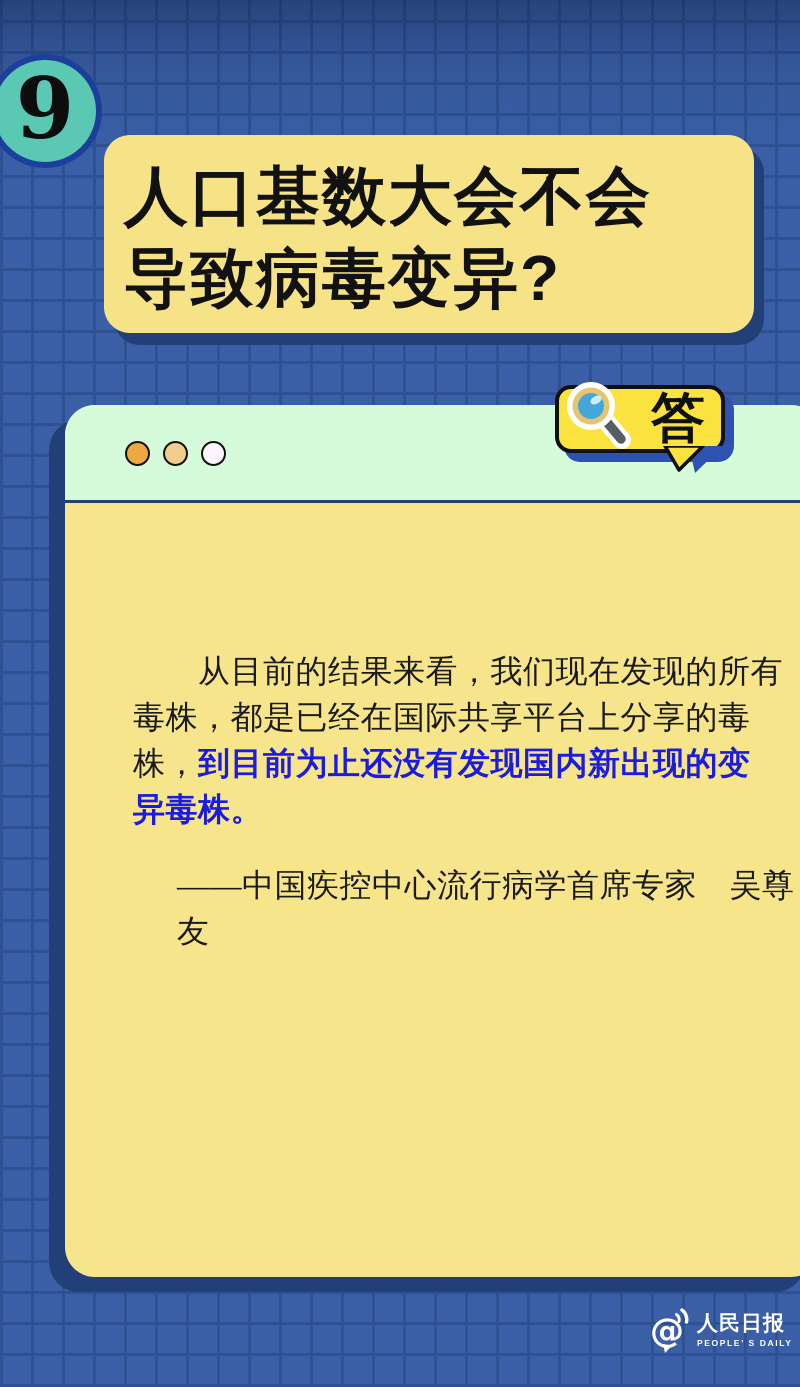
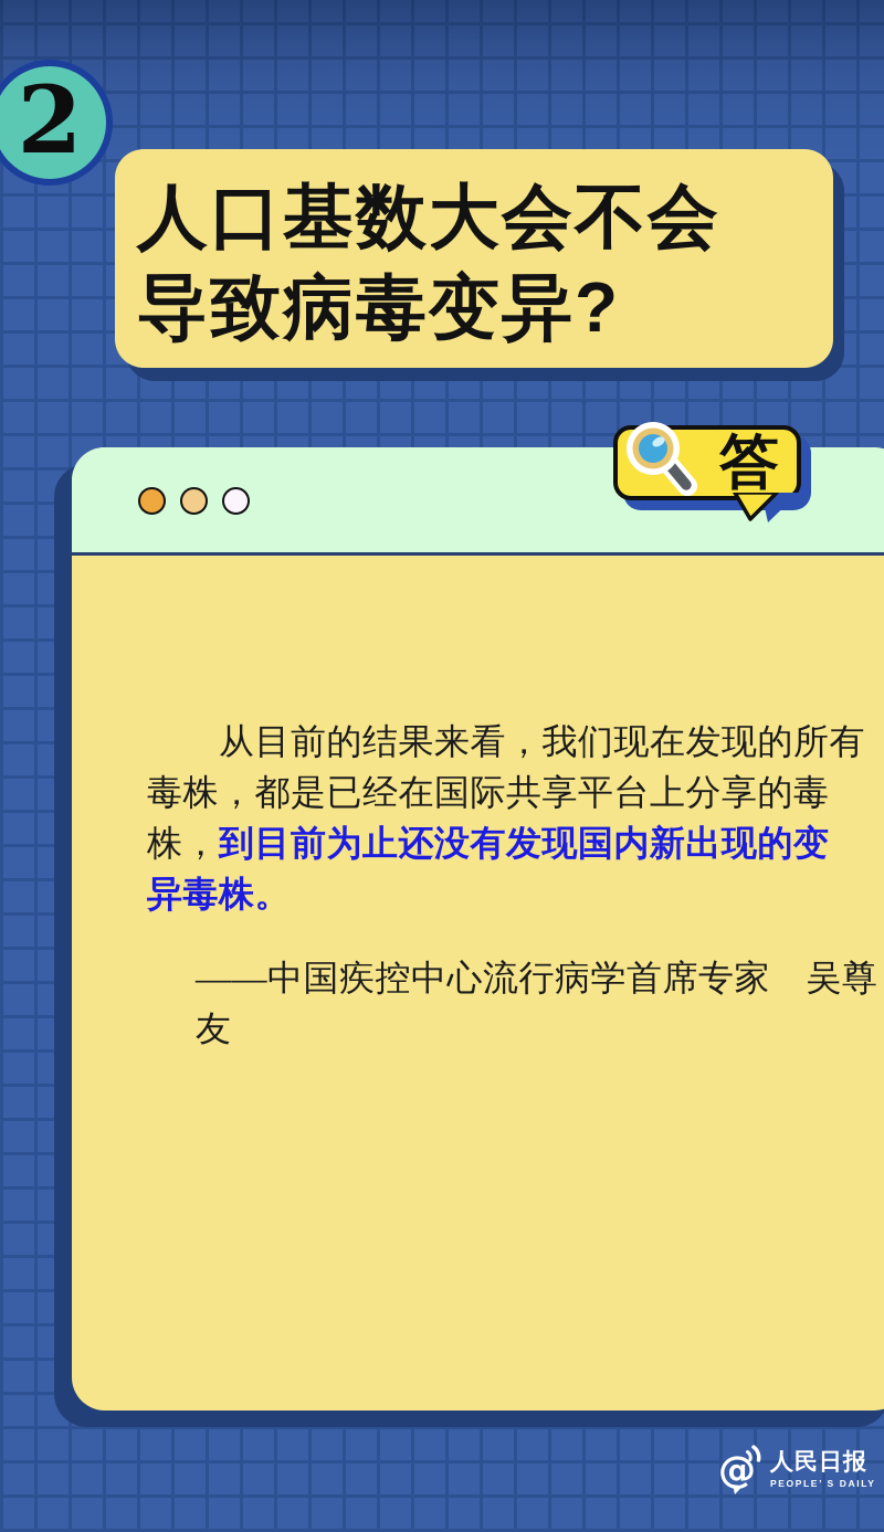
- 9
+ 2
  人口基数大会不会
  导致病毒变异?
  答
  从目前的结果来看，我们现在发现的所有
  毒株，都是已经在国际共享平台上分享的毒
  株，到目前为止还没有发现国内新出现的变
  异毒株。
  ——中国疾控中心流行病学首席专家 吴尊友
  @
  人民日报
  PEOPLE’ S DAILY
